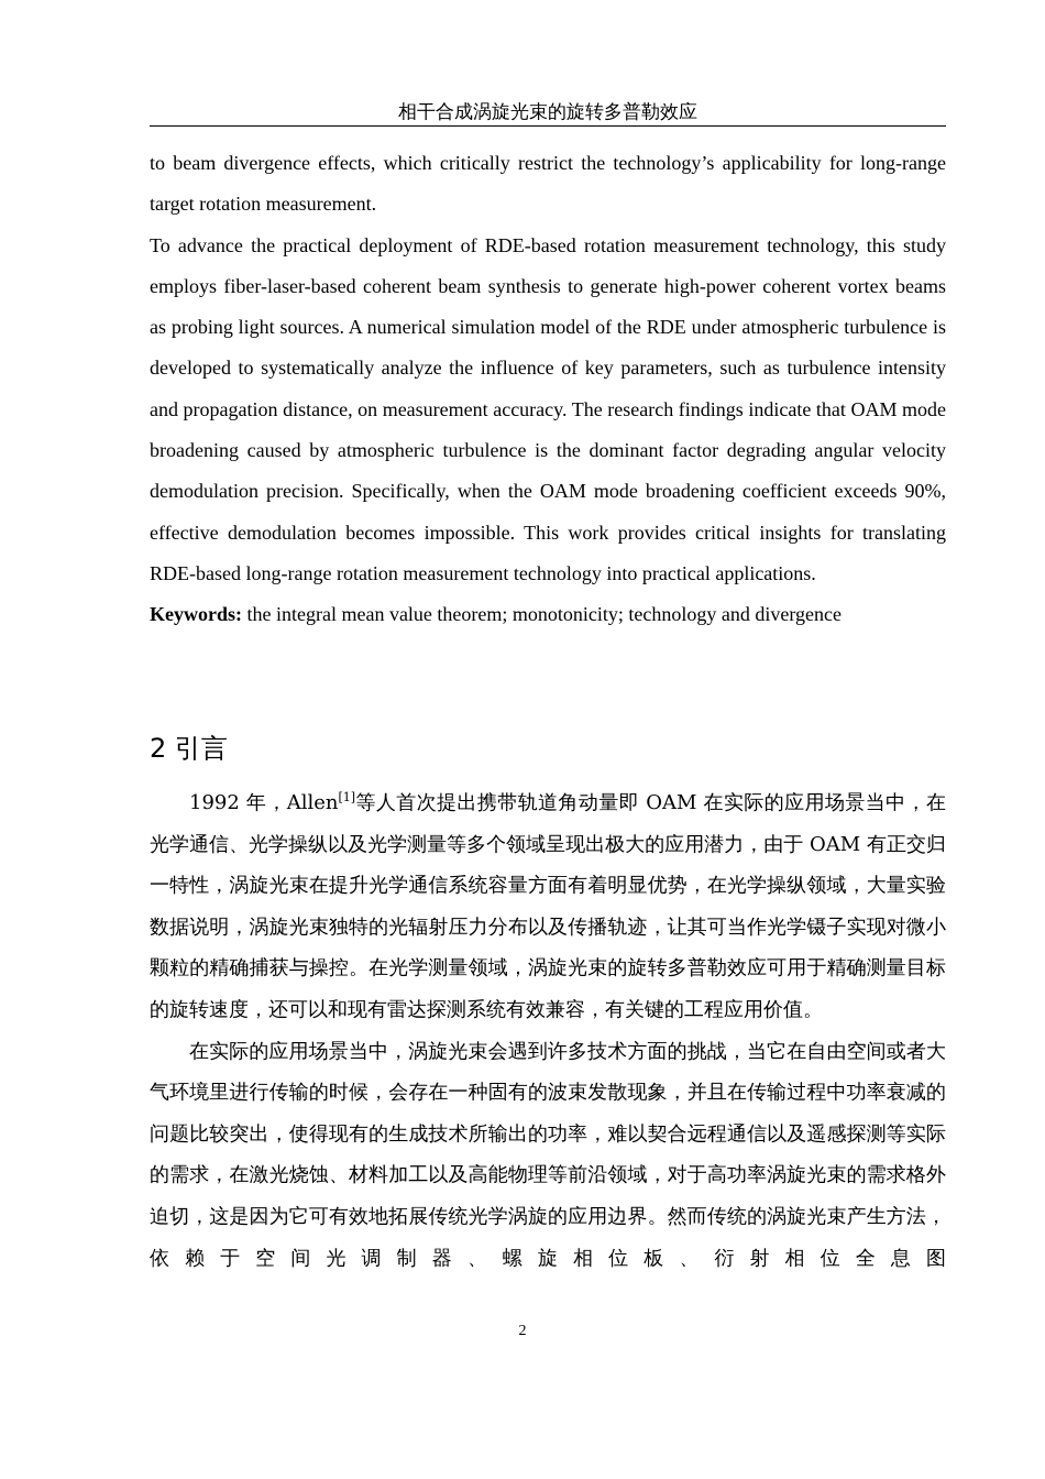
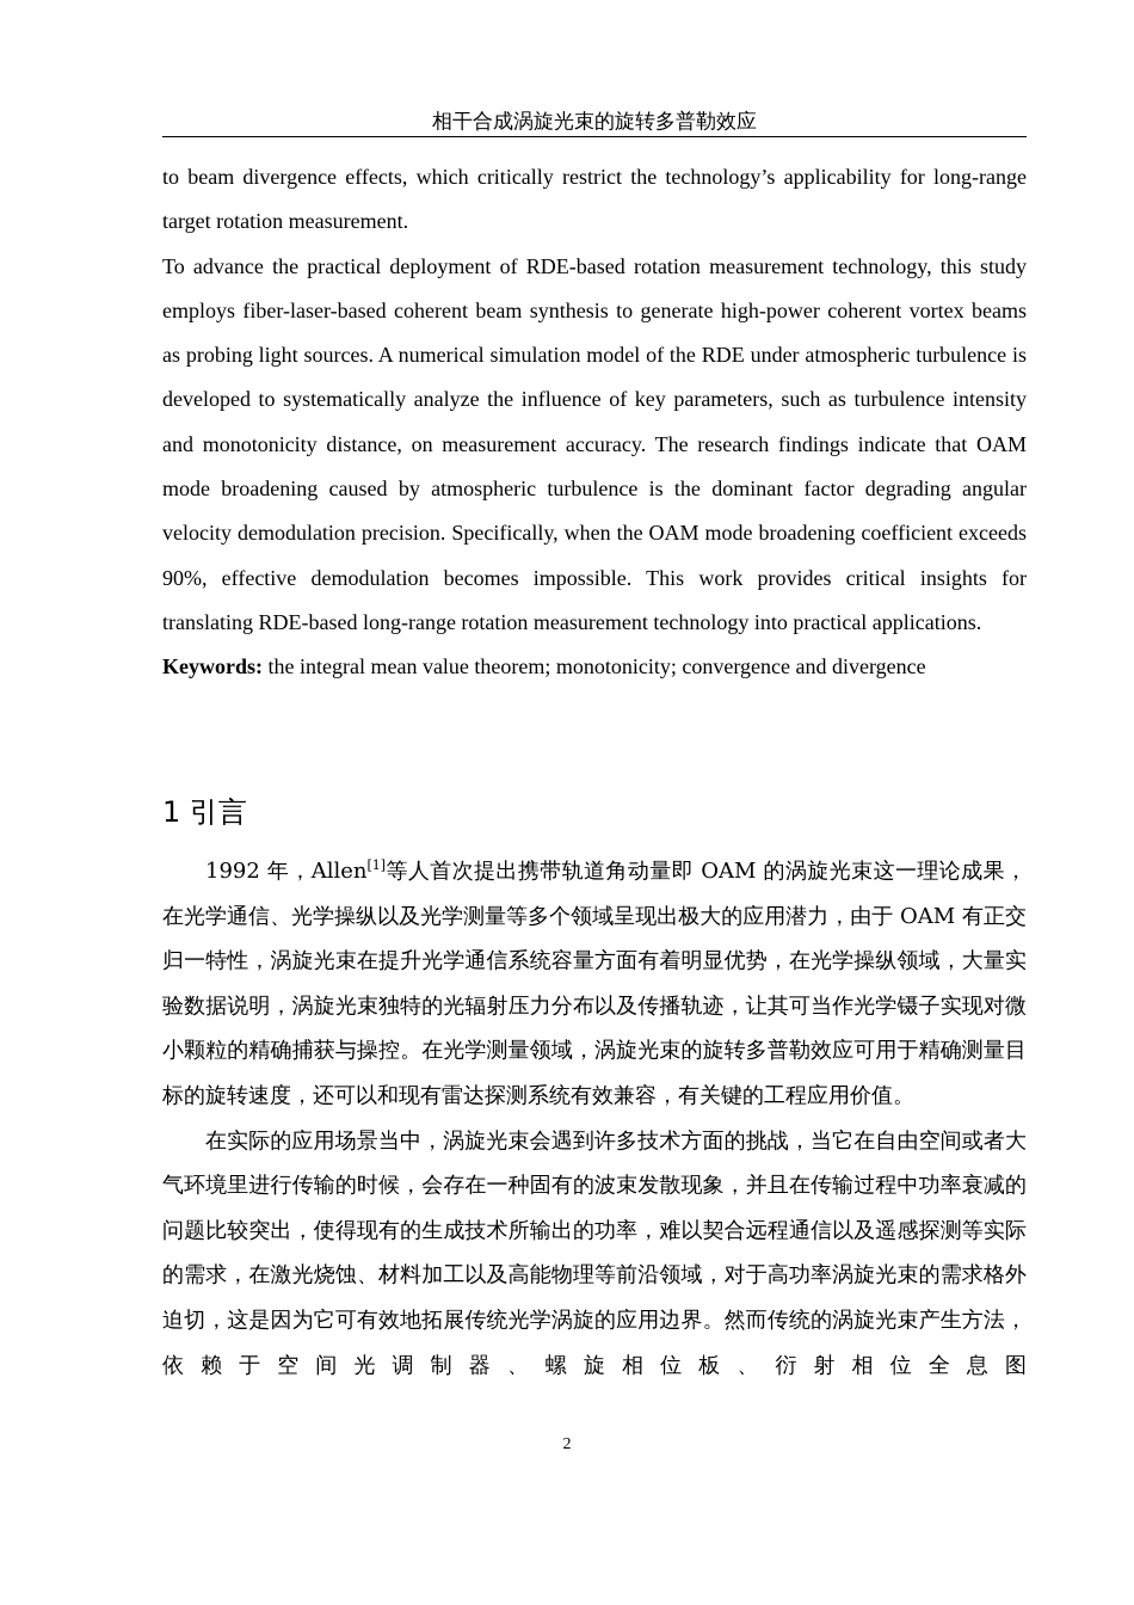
  相干合成涡旋光束的旋转多普勒效应
  to beam divergence effects, which critically restrict the technology’s applicability for long-range target rotation measurement.
- To advance the practical deployment of RDE-based rotation measurement technology, this study employs fiber-laser-based coherent beam synthesis to generate high-power coherent vortex beams as probing light sources. A numerical simulation model of the RDE under atmospheric turbulence is developed to systematically analyze the influence of key parameters, such as turbulence intensity and propagation distance, on measurement accuracy. The research findings indicate that OAM mode broadening caused by atmospheric turbulence is the dominant factor degrading angular velocity demodulation precision. Specifically, when the OAM mode broadening coefficient exceeds 90%, effective demodulation becomes impossible. This work provides critical insights for translating RDE-based long-range rotation measurement technology into practical applications.
+ To advance the practical deployment of RDE-based rotation measurement technology, this study employs fiber-laser-based coherent beam synthesis to generate high-power coherent vortex beams as probing light sources. A numerical simulation model of the RDE under atmospheric turbulence is developed to systematically analyze the influence of key parameters, such as turbulence intensity and monotonicity distance, on measurement accuracy. The research findings indicate that OAM mode broadening caused by atmospheric turbulence is the dominant factor degrading angular velocity demodulation precision. Specifically, when the OAM mode broadening coefficient exceeds 90%, effective demodulation becomes impossible. This work provides critical insights for translating RDE-based long-range rotation measurement technology into practical applications.
- Keywords: the integral mean value theorem; monotonicity; technology and divergence
+ Keywords: the integral mean value theorem; monotonicity; convergence and divergence
- 2 引言
+ 1 引言
- 1992 年，Allen[1]等人首次提出携带轨道角动量即 OAM 在实际的应用场景当中，在光学通信、光学操纵以及光学测量等多个领域呈现出极大的应用潜力，由于 OAM 有正交归一特性，涡旋光束在提升光学通信系统容量方面有着明显优势，在光学操纵领域，大量实验数据说明，涡旋光束独特的光辐射压力分布以及传播轨迹，让其可当作光学镊子实现对微小颗粒的精确捕获与操控。在光学测量领域，涡旋光束的旋转多普勒效应可用于精确测量目标的旋转速度，还可以和现有雷达探测系统有效兼容，有关键的工程应用价值。
+ 1992 年，Allen[1]等人首次提出携带轨道角动量即 OAM 的涡旋光束这一理论成果，在光学通信、光学操纵以及光学测量等多个领域呈现出极大的应用潜力，由于 OAM 有正交归一特性，涡旋光束在提升光学通信系统容量方面有着明显优势，在光学操纵领域，大量实验数据说明，涡旋光束独特的光辐射压力分布以及传播轨迹，让其可当作光学镊子实现对微小颗粒的精确捕获与操控。在光学测量领域，涡旋光束的旋转多普勒效应可用于精确测量目标的旋转速度，还可以和现有雷达探测系统有效兼容，有关键的工程应用价值。
  在实际的应用场景当中，涡旋光束会遇到许多技术方面的挑战，当它在自由空间或者大气环境里进行传输的时候，会存在一种固有的波束发散现象，并且在传输过程中功率衰减的问题比较突出，使得现有的生成技术所输出的功率，难以契合远程通信以及遥感探测等实际的需求，在激光烧蚀、材料加工以及高能物理等前沿领域，对于高功率涡旋光束的需求格外迫切，这是因为它可有效地拓展传统光学涡旋的应用边界。然而传统的涡旋光束产生方法，依赖于空间光调制器、螺旋相位板、衍射相位全息图
  2
